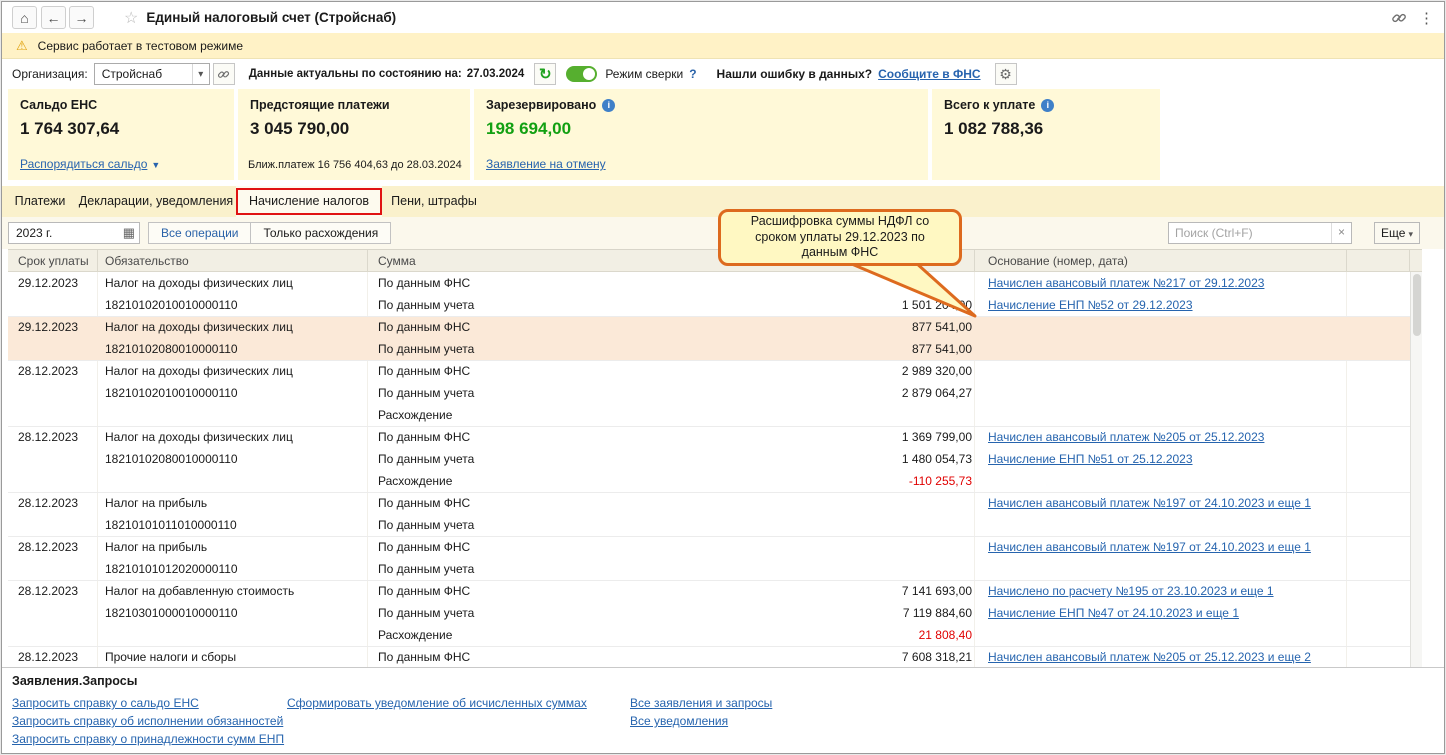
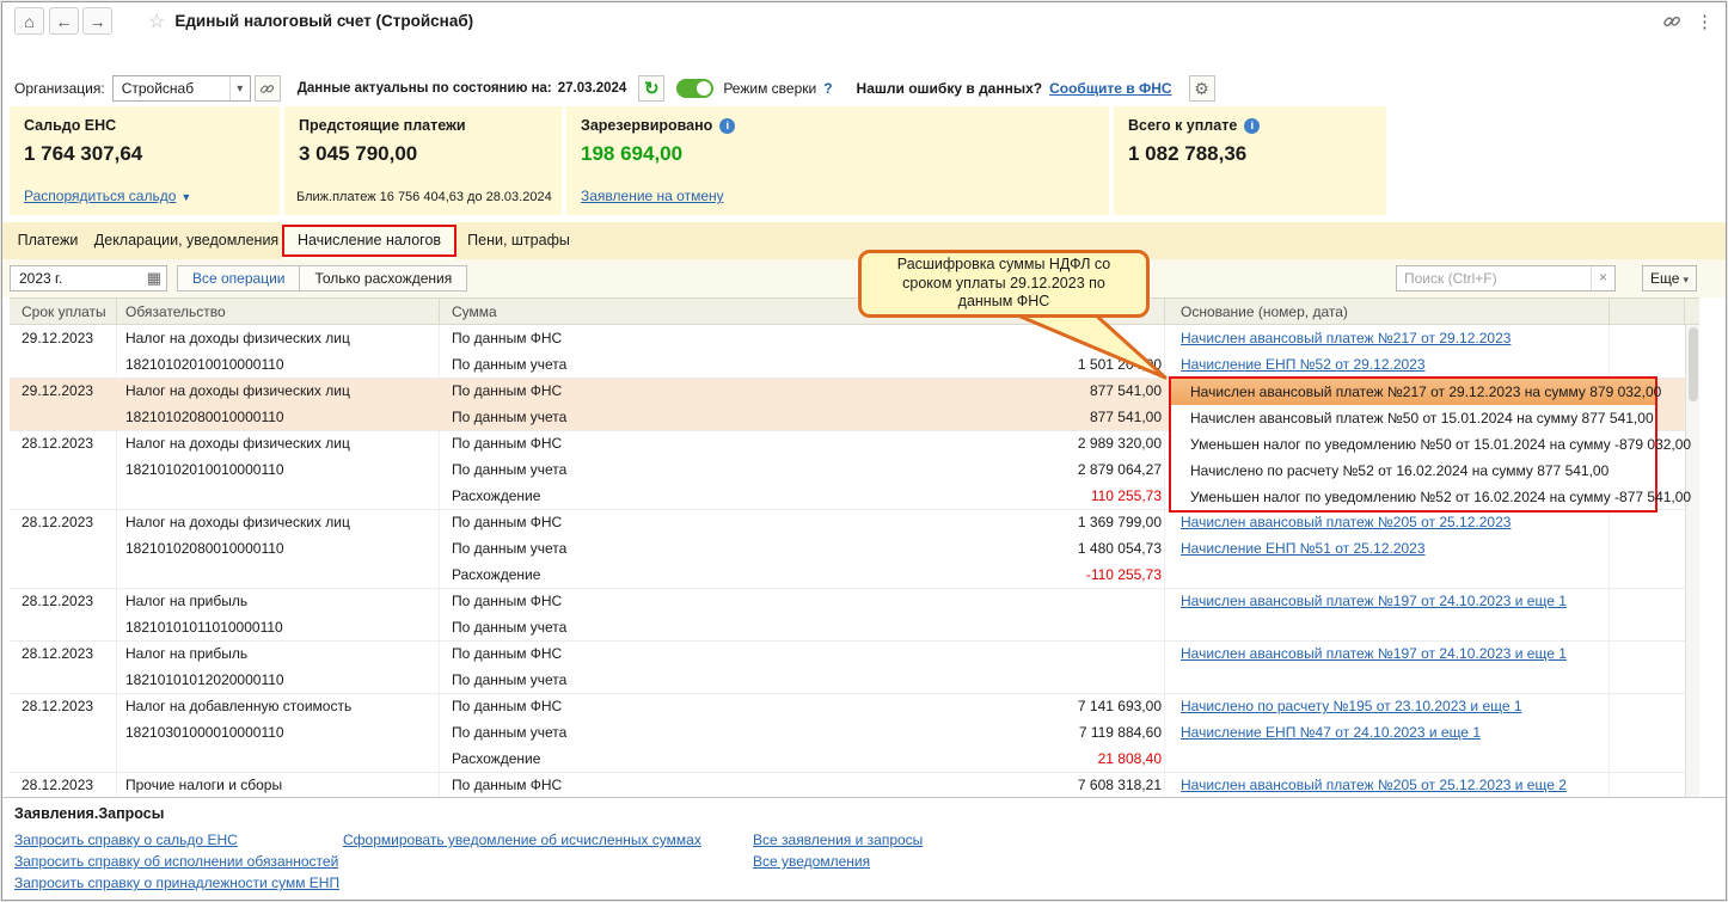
  ⌂
  ←
  →
  ☆
  Единый налоговый счет (Стройснаб)
  ⋮
- ⚠
- Сервис работает в тестовом режиме
  Организация:
  Стройснаб
  ▾
  Данные актуальны по состоянию на:
  27.03.2024
  ↻
  Режим сверки
  ?
  Нашли ошибку в данных?
  Сообщите в ФНС
  ⚙
  Сальдо ЕНС
  1 764 307,64
  Распорядиться сальдо ▼
  Предстоящие платежи
  3 045 790,00
  Ближ.платеж 16 756 404,63 до 28.03.2024
  Зарезервировано i
  198 694,00
  Заявление на отмену
  Всего к уплате i
  1 082 788,36
  Платежи
  Декларации, уведомления
  Начисление налогов
  Пени, штрафы
  2023 г.
  ▦
  Все операции
  Только расхождения
  Поиск (Ctrl+F)
  ×
  Еще ▾
  Срок уплаты
  Обязательство
  Сумма
  Основание (номер, дата)
  29.12.2023
  Налог на доходы физических лиц
  18210102010010000110
  По данным ФНС
  Начислен авансовый платеж №217 от 29.12.2023
  По данным учета
  Начисление ЕНП №52 от 29.12.2023
  29.12.2023
  Налог на доходы физических лиц
  18210102080010000110
  По данным ФНС
  877 541,00
  По данным учета
  877 541,00
  28.12.2023
  Налог на доходы физических лиц
  18210102010010000110
  По данным ФНС
  2 989 320,00
  По данным учета
  2 879 064,27
  Расхождение
+ 110 255,73
  28.12.2023
  Налог на доходы физических лиц
  18210102080010000110
  По данным ФНС
  1 369 799,00
  Начислен авансовый платеж №205 от 25.12.2023
  По данным учета
  1 480 054,73
  Начисление ЕНП №51 от 25.12.2023
  Расхождение
  -110 255,73
  28.12.2023
  Налог на прибыль
  18210101011010000110
  По данным ФНС
  Начислен авансовый платеж №197 от 24.10.2023 и еще 1
  По данным учета
  28.12.2023
  Налог на прибыль
  18210101012020000110
  По данным ФНС
  Начислен авансовый платеж №197 от 24.10.2023 и еще 1
  По данным учета
  28.12.2023
  Налог на добавленную стоимость
  18210301000010000110
  По данным ФНС
  7 141 693,00
  Начислено по расчету №195 от 23.10.2023 и еще 1
  По данным учета
  7 119 884,60
  Начисление ЕНП №47 от 24.10.2023 и еще 1
  Расхождение
  21 808,40
  28.12.2023
  Прочие налоги и сборы
  По данным ФНС
  7 608 318,21
  Начислен авансовый платеж №205 от 25.12.2023 и еще 2
+ Начислен авансовый платеж №217 от 29.12.2023 на сумму 879 032,00
+ Начислен авансовый платеж №50 от 15.01.2024 на сумму 877 541,00
+ Уменьшен налог по уведомлению №50 от 15.01.2024 на сумму -879 032,00
+ Начислено по расчету №52 от 16.02.2024 на сумму 877 541,00
+ Уменьшен налог по уведомлению №52 от 16.02.2024 на сумму -877 541,00
  Расшифровка суммы НДФЛ со
  сроком уплаты 29.12.2023 по
  данным ФНС
  Заявления.Запросы
  Запросить справку о сальдо ЕНС
  Запросить справку об исполнении обязанностей
  Запросить справку о принадлежности сумм ЕНП
  Сформировать уведомление об исчисленных суммах
  Все заявления и запросы
  Все уведомления
